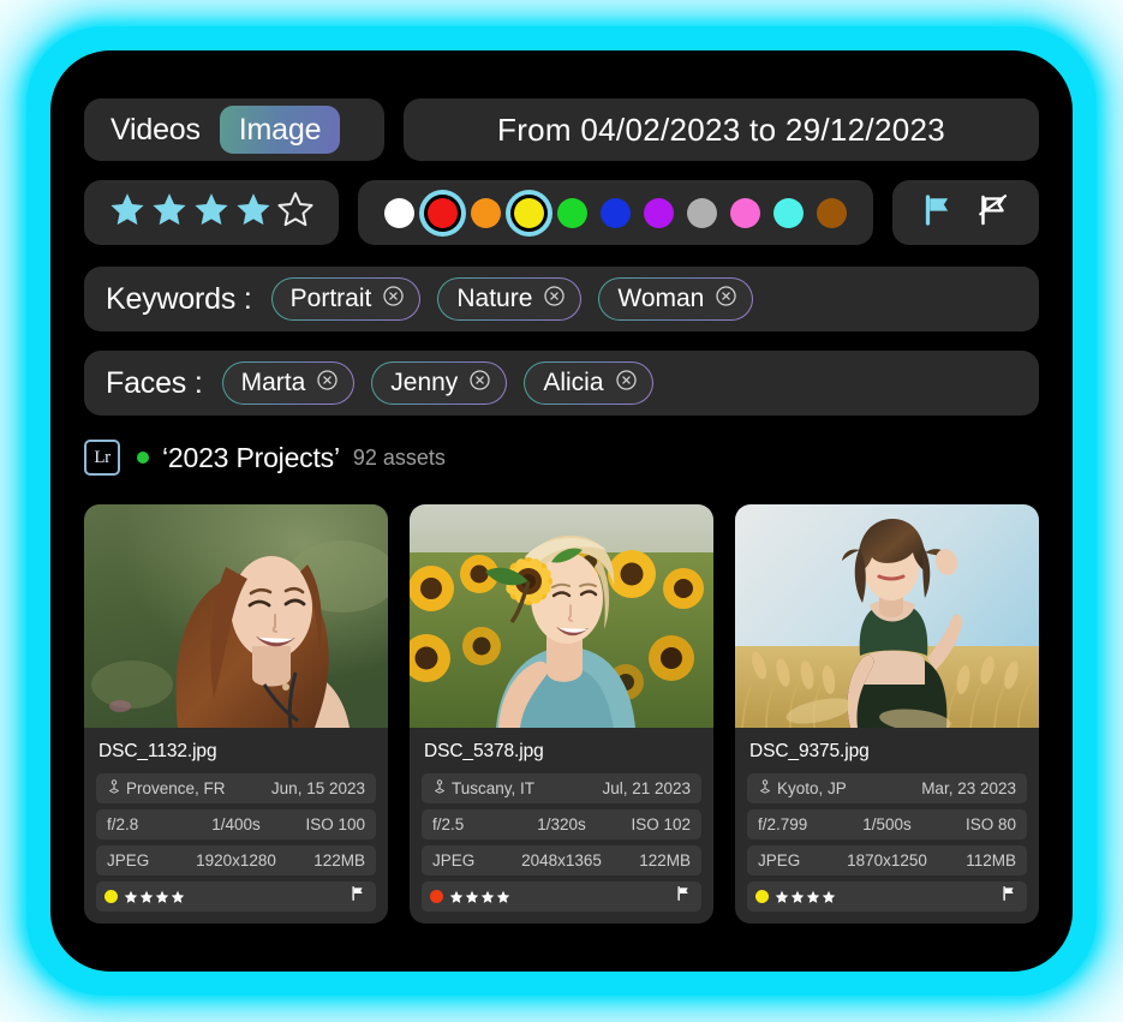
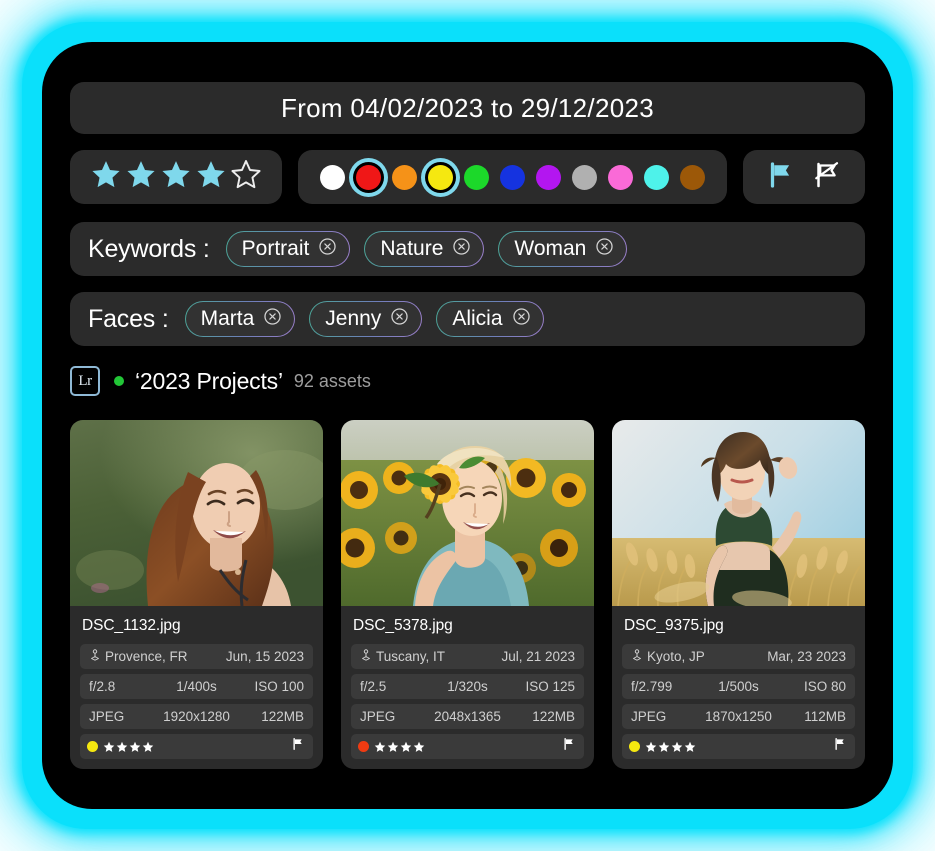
- Videos
- Image
  From 04/02/2023 to 29/12/2023
  Keywords :
  Portrait
  Nature
  Woman
  Faces :
  Marta
  Jenny
  Alicia
  Lr
  ‘2023 Projects’
  92 assets
  DSC_1132.jpg
  Provence, FR
  Jun, 15 2023
  f/2.8
  1/400s
  ISO 100
  JPEG
  1920x1280
  122MB
  DSC_5378.jpg
  Tuscany, IT
  Jul, 21 2023
  f/2.5
  1/320s
- ISO 102
+ ISO 125
  JPEG
  2048x1365
  122MB
  DSC_9375.jpg
  Kyoto, JP
  Mar, 23 2023
  f/2.799
  1/500s
  ISO 80
  JPEG
  1870x1250
  112MB
